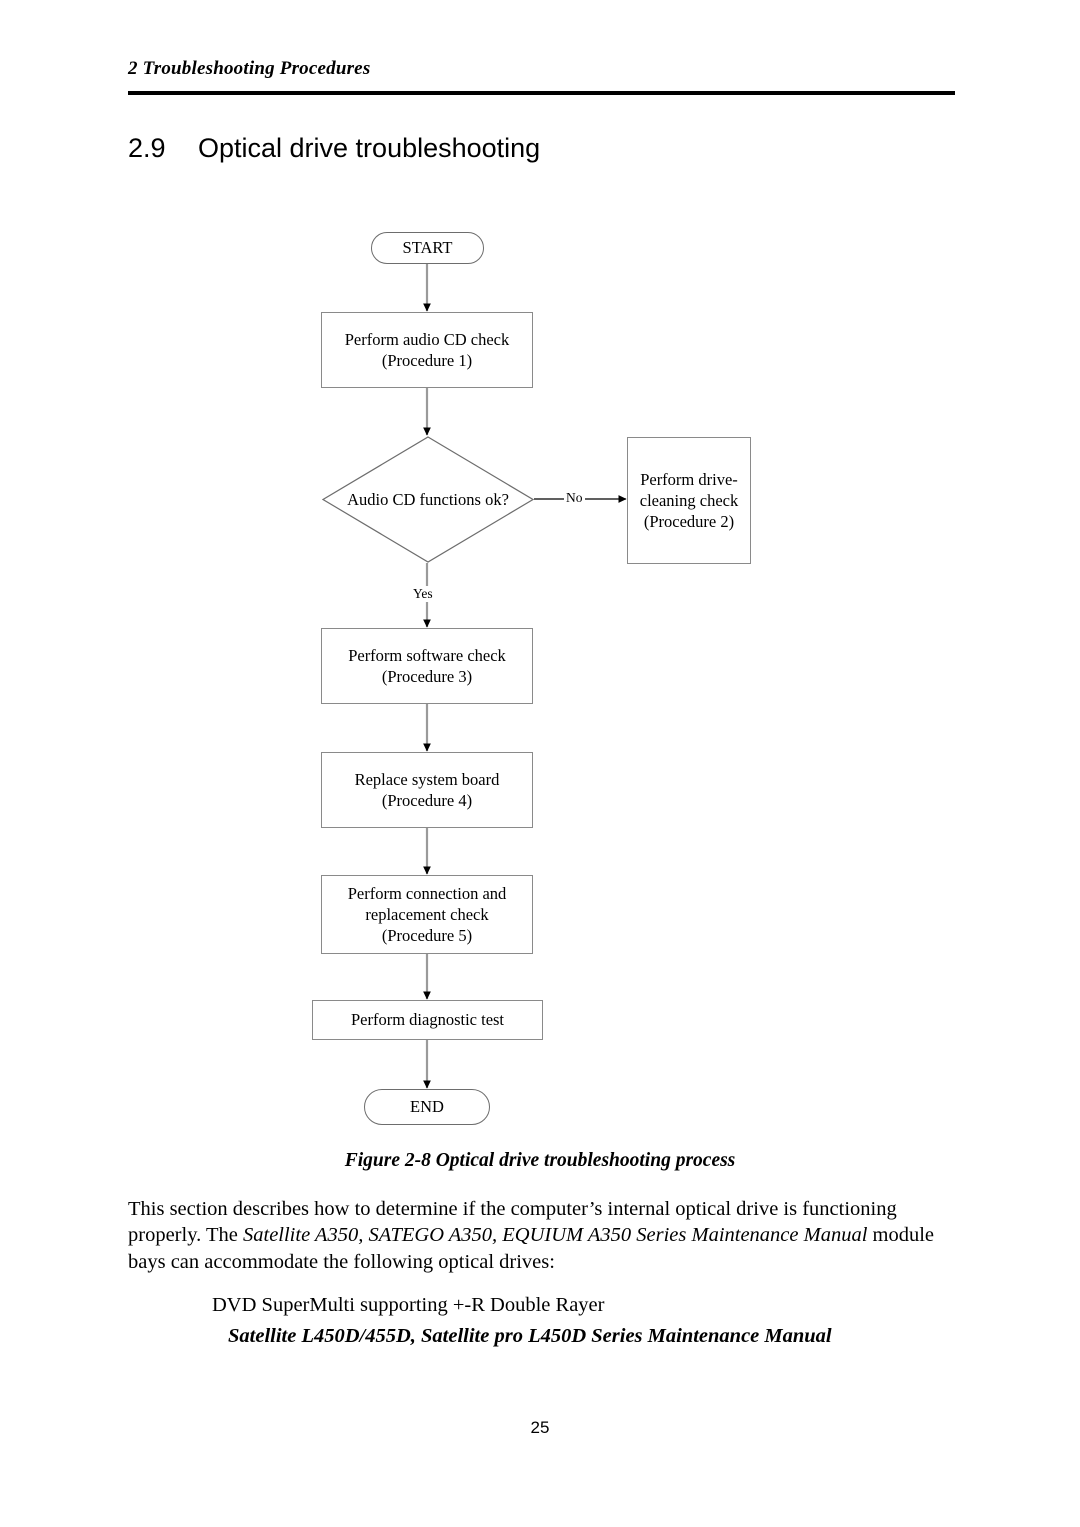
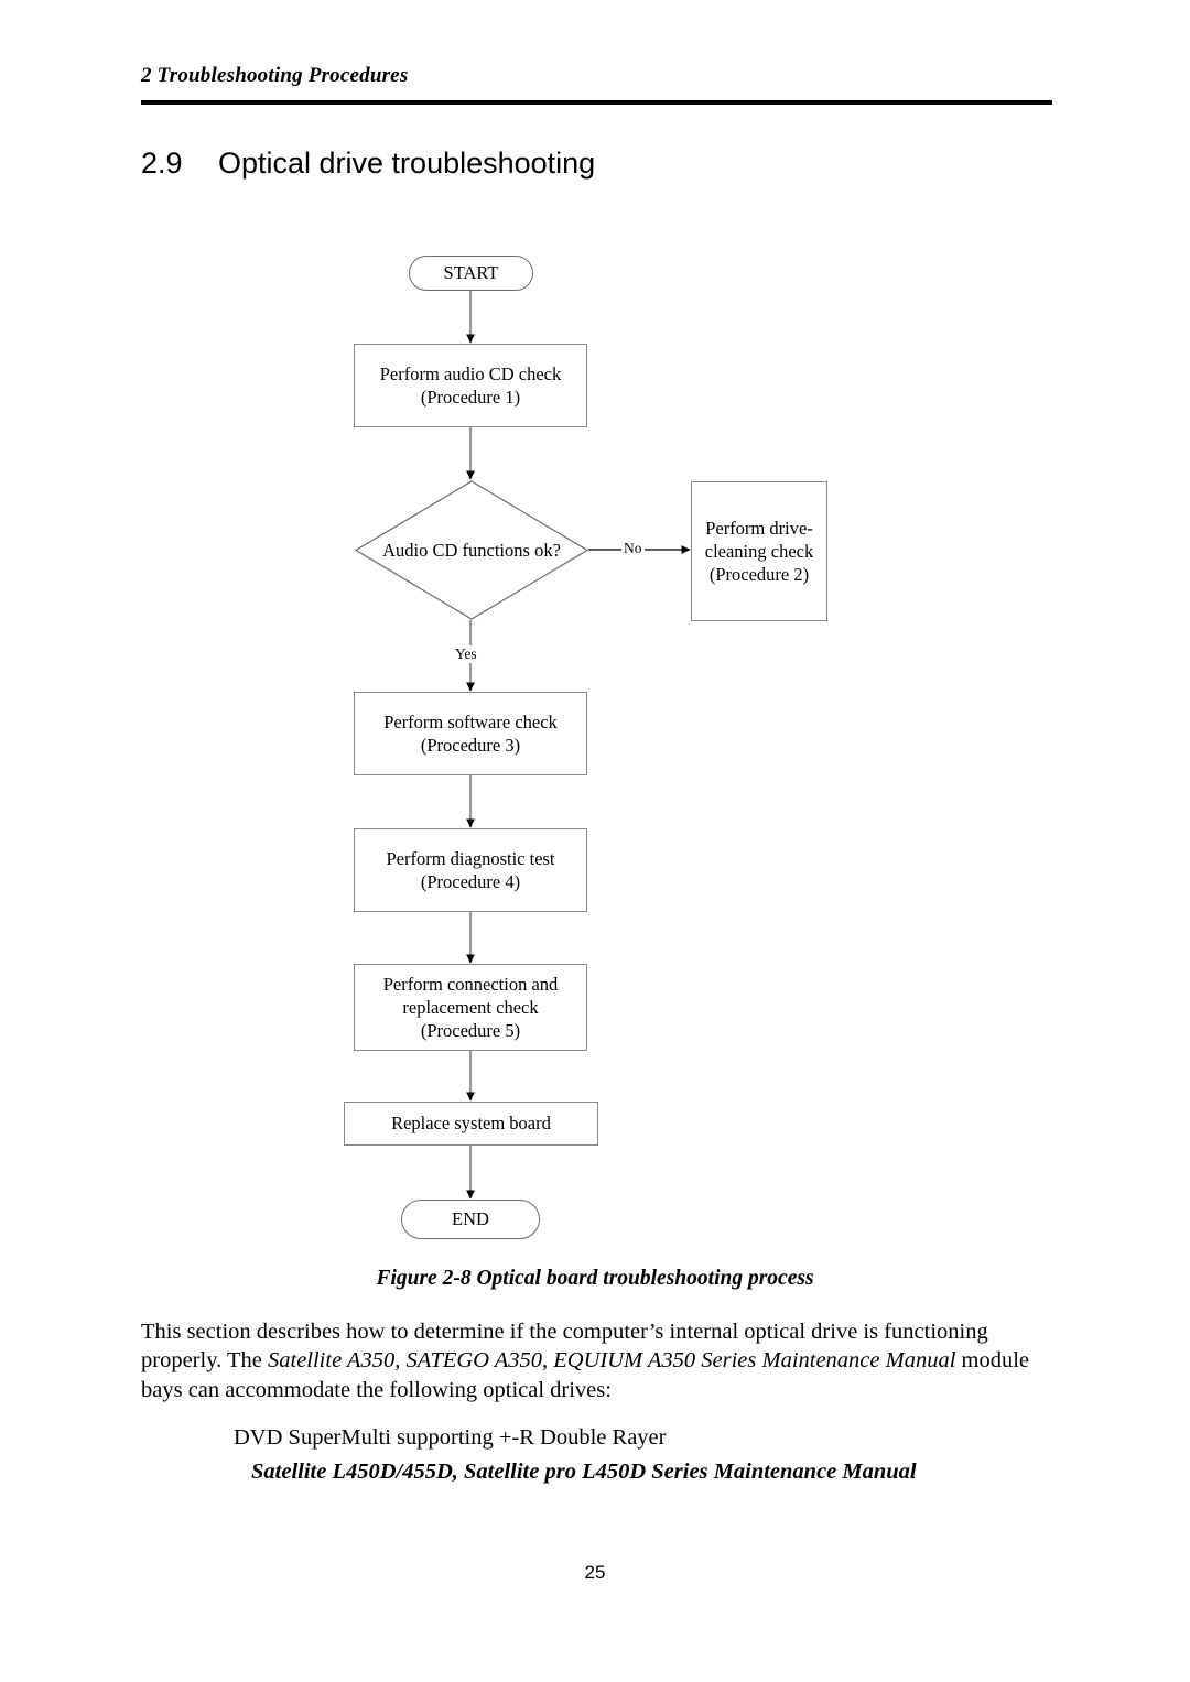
  2 Troubleshooting Procedures
  2.9 Optical drive troubleshooting
  START
  Perform audio CD check
  (Procedure 1)
  Audio CD functions ok?
  No
  Yes
  Perform drive-
  cleaning check
  (Procedure 2)
  Perform software check
  (Procedure 3)
- Replace system board
+ Perform diagnostic test
  (Procedure 4)
  Perform connection and
  replacement check
  (Procedure 5)
- Perform diagnostic test
+ Replace system board
  END
- Figure 2-8 Optical drive troubleshooting process
+ Figure 2-8 Optical board troubleshooting process
  This section describes how to determine if the computer’s internal optical drive is functioning properly. The Satellite A350, SATEGO A350, EQUIUM A350 Series Maintenance Manual module bays can accommodate the following optical drives:
  DVD SuperMulti supporting +-R Double Rayer
  Satellite L450D/455D, Satellite pro L450D Series Maintenance Manual
  25
